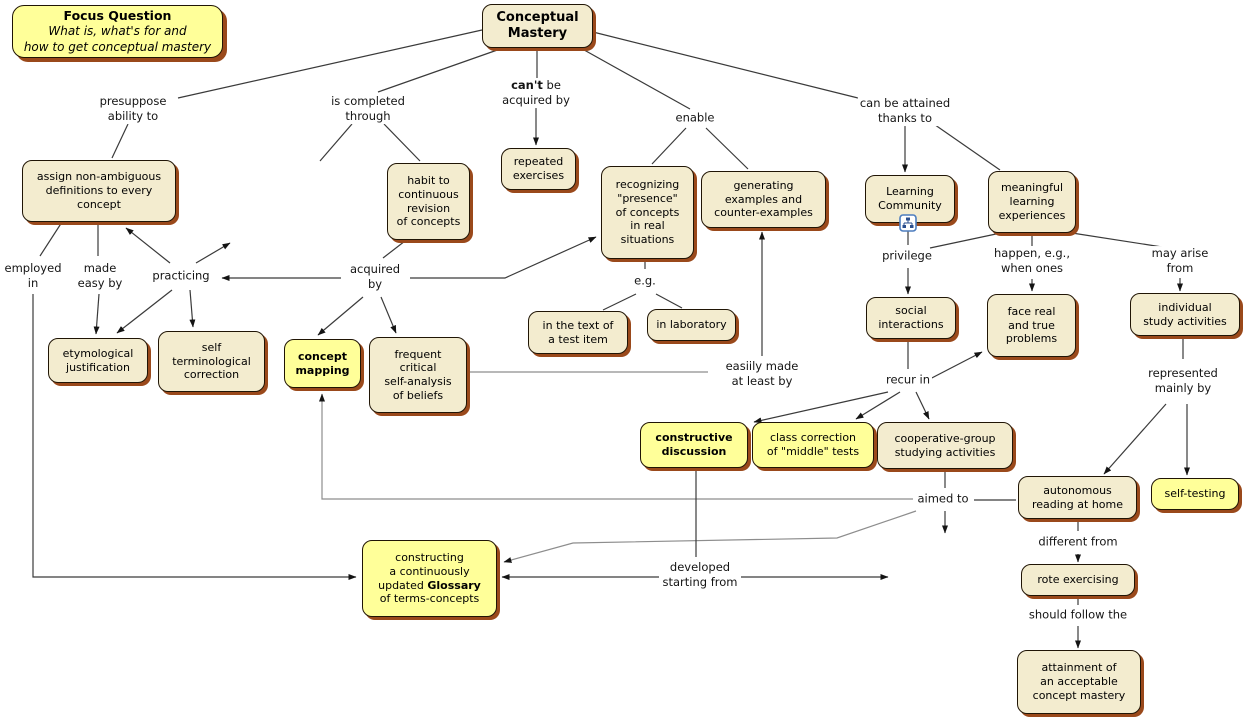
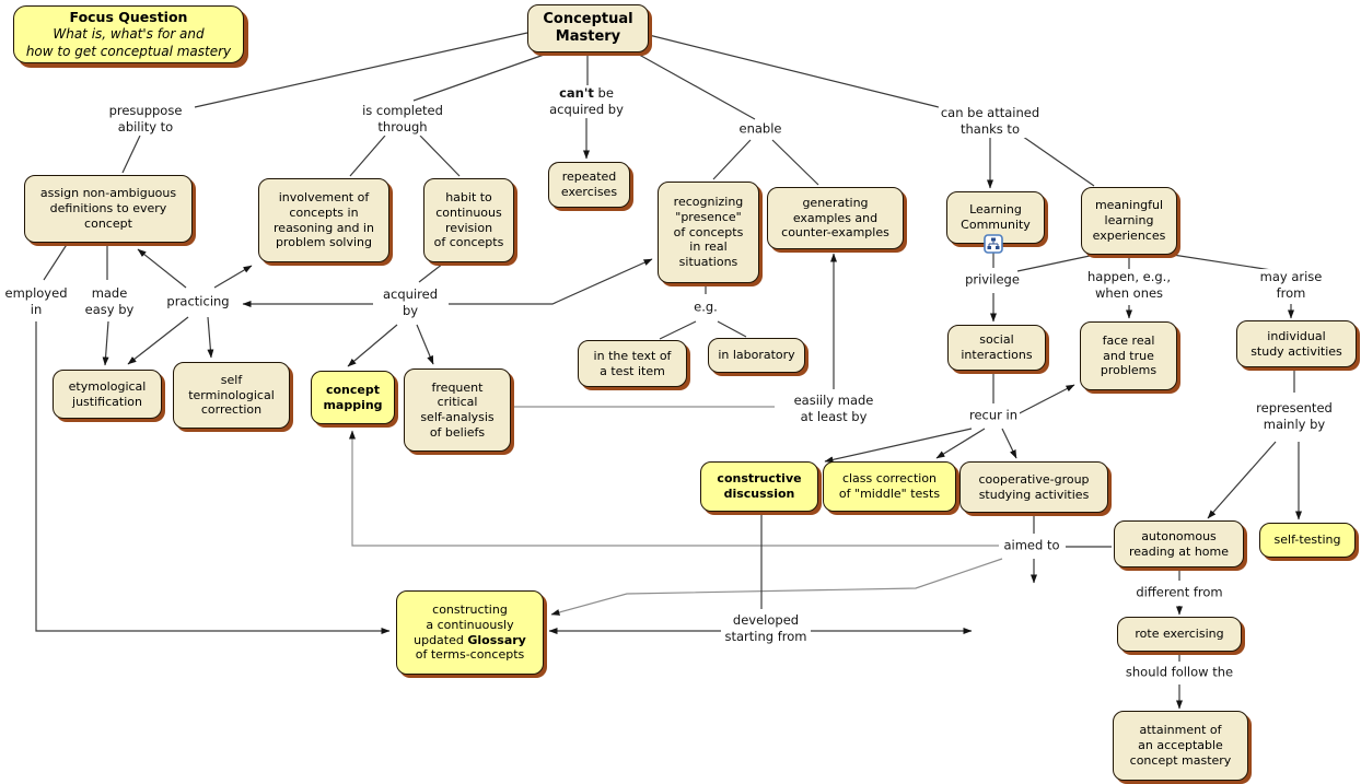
  Focus Question
  What is, what's for and
  how to get conceptual mastery
  Conceptual
  Mastery
  repeated
  exercises
  assign non-ambiguous
  definitions to every
  concept
+ involvement of
+ concepts in
+ reasoning and in
+ problem solving
  habit to
  continuous
  revision
  of concepts
  recognizing
  "presence"
  of concepts
  in real
  situations
  generating
  examples and
  counter-examples
  Learning
  Community
  meaningful
  learning
  experiences
  etymological
  justification
  self
  terminological
  correction
  concept
  mapping
  frequent
  critical
  self-analysis
  of beliefs
  in the text of
  a test item
  in laboratory
  social
  interactions
  face real
  and true
  problems
  individual
  study activities
  constructive
  discussion
  class correction
  of "middle" tests
  cooperative-group
  studying activities
  autonomous
  reading at home
  self-testing
  constructing
  a continuously
  updated Glossary
  of terms-concepts
  rote exercising
  attainment of
  an acceptable
  concept mastery
  presuppose
  ability to
  is completed
  through
  can't be
  acquired by
  enable
  can be attained
  thanks to
  employed
  in
  made
  easy by
  practicing
  acquired
  by
  e.g.
  privilege
  happen, e.g.,
  when ones
  may arise
  from
  easiily made
  at least by
  recur in
  represented
  mainly by
  aimed to
  different from
  developed
  starting from
  should follow the
